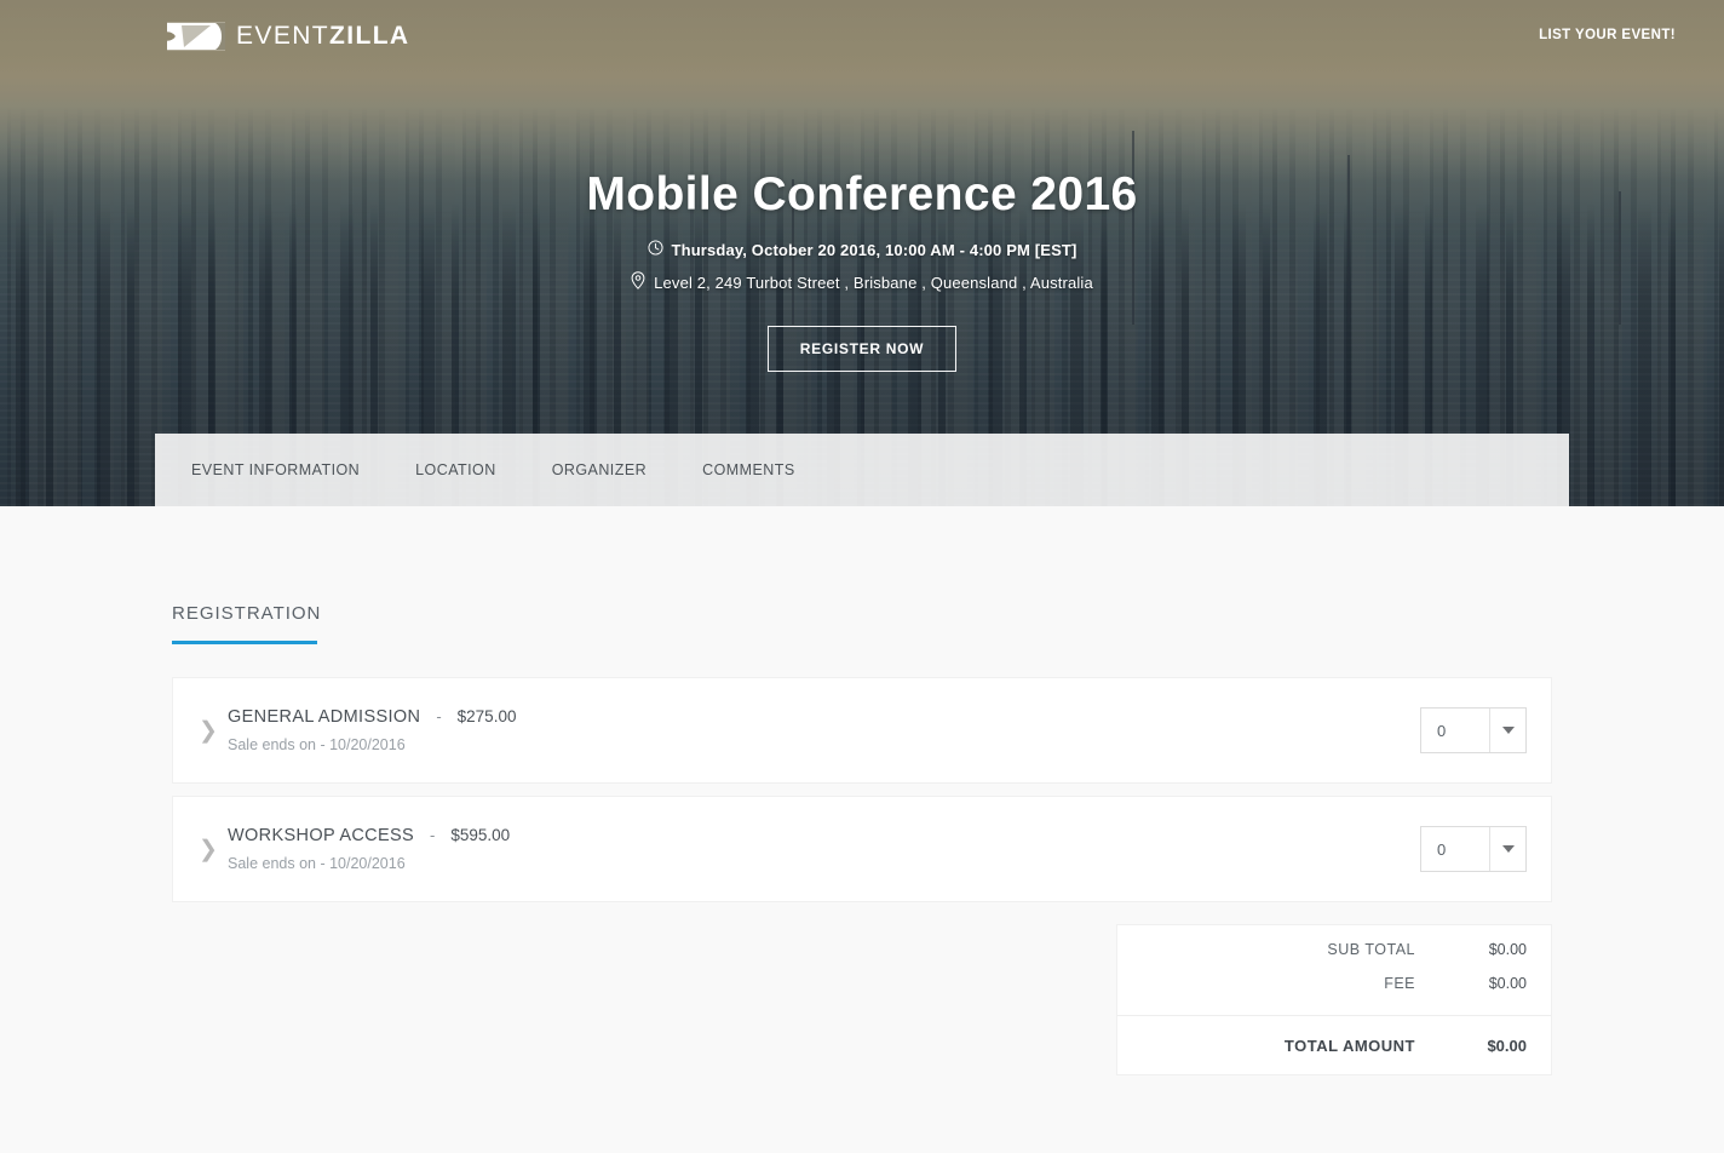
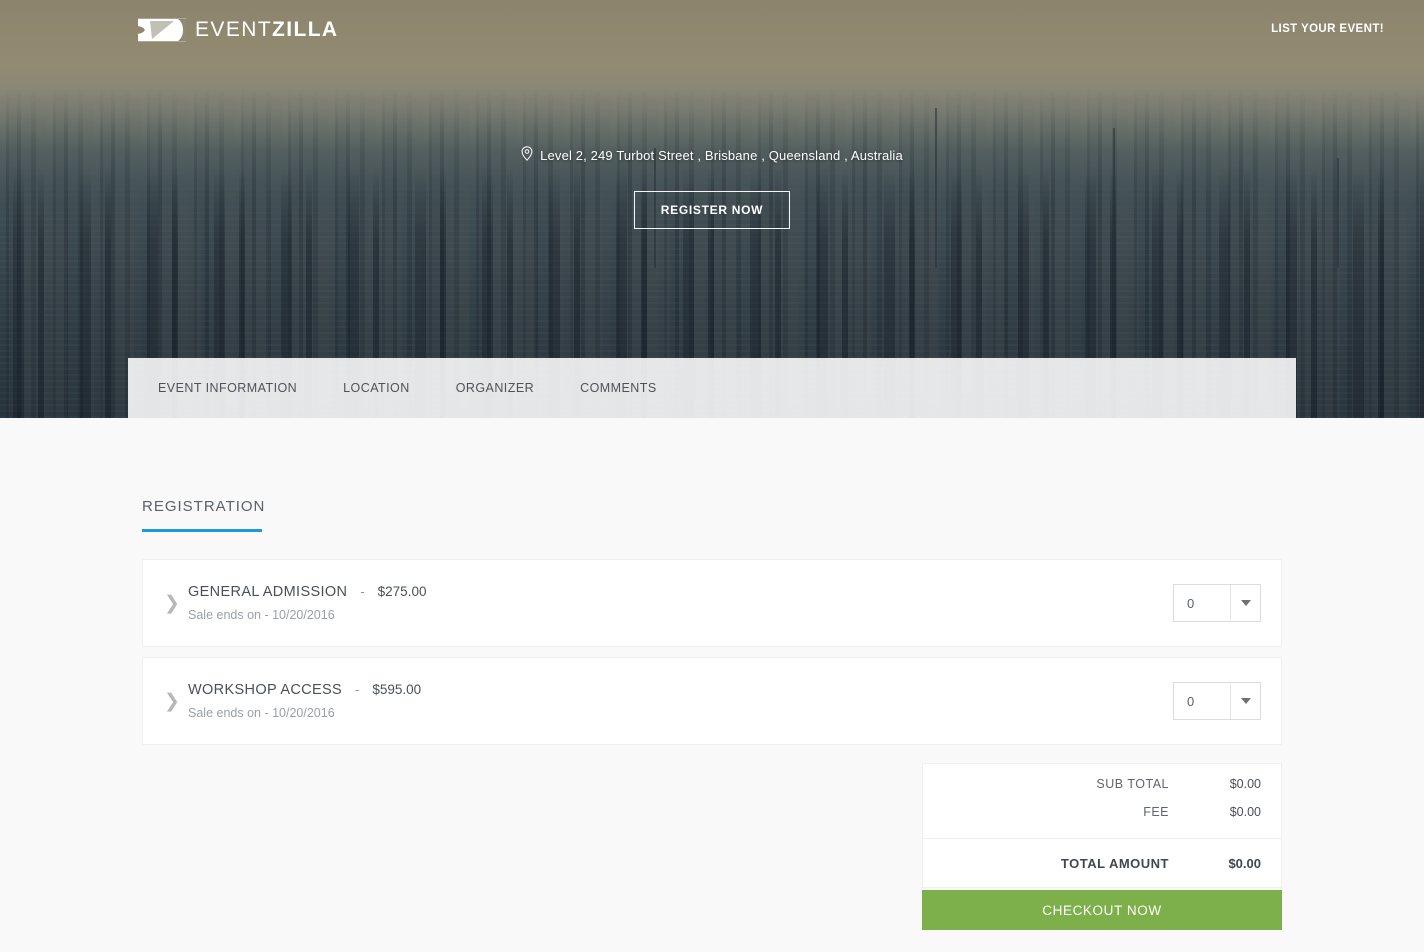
  EVENTZILLA
  LIST YOUR EVENT!
- Mobile Conference 2016
- Thursday, October 20 2016, 10:00 AM - 4:00 PM [EST]
  Level 2, 249 Turbot Street , Brisbane , Queensland , Australia
  REGISTER NOW
  EVENT INFORMATION
  LOCATION
  ORGANIZER
  COMMENTS
  REGISTRATION
  ❯
  GENERAL ADMISSION
  -
  $275.00
  Sale ends on - 10/20/2016
  0
  ❯
  WORKSHOP ACCESS
  -
  $595.00
  Sale ends on - 10/20/2016
  0
  SUB TOTAL
  $0.00
  FEE
  $0.00
  TOTAL AMOUNT
  $0.00
+ CHECKOUT NOW
